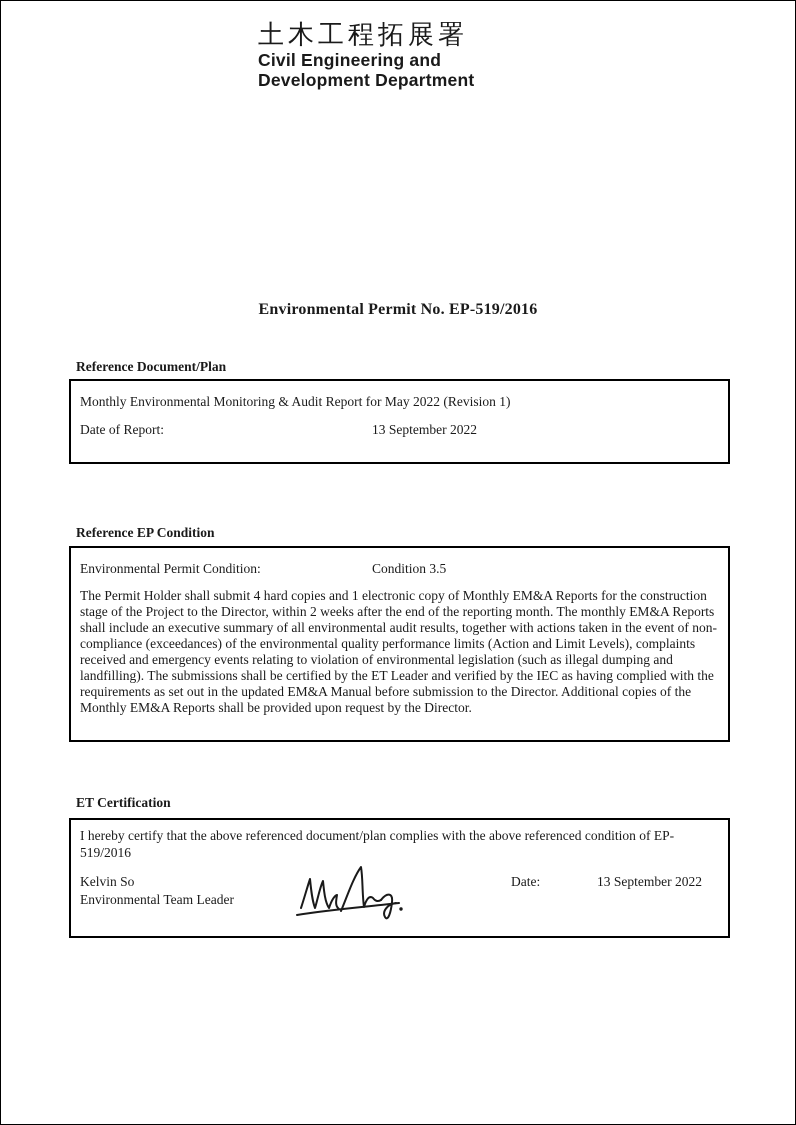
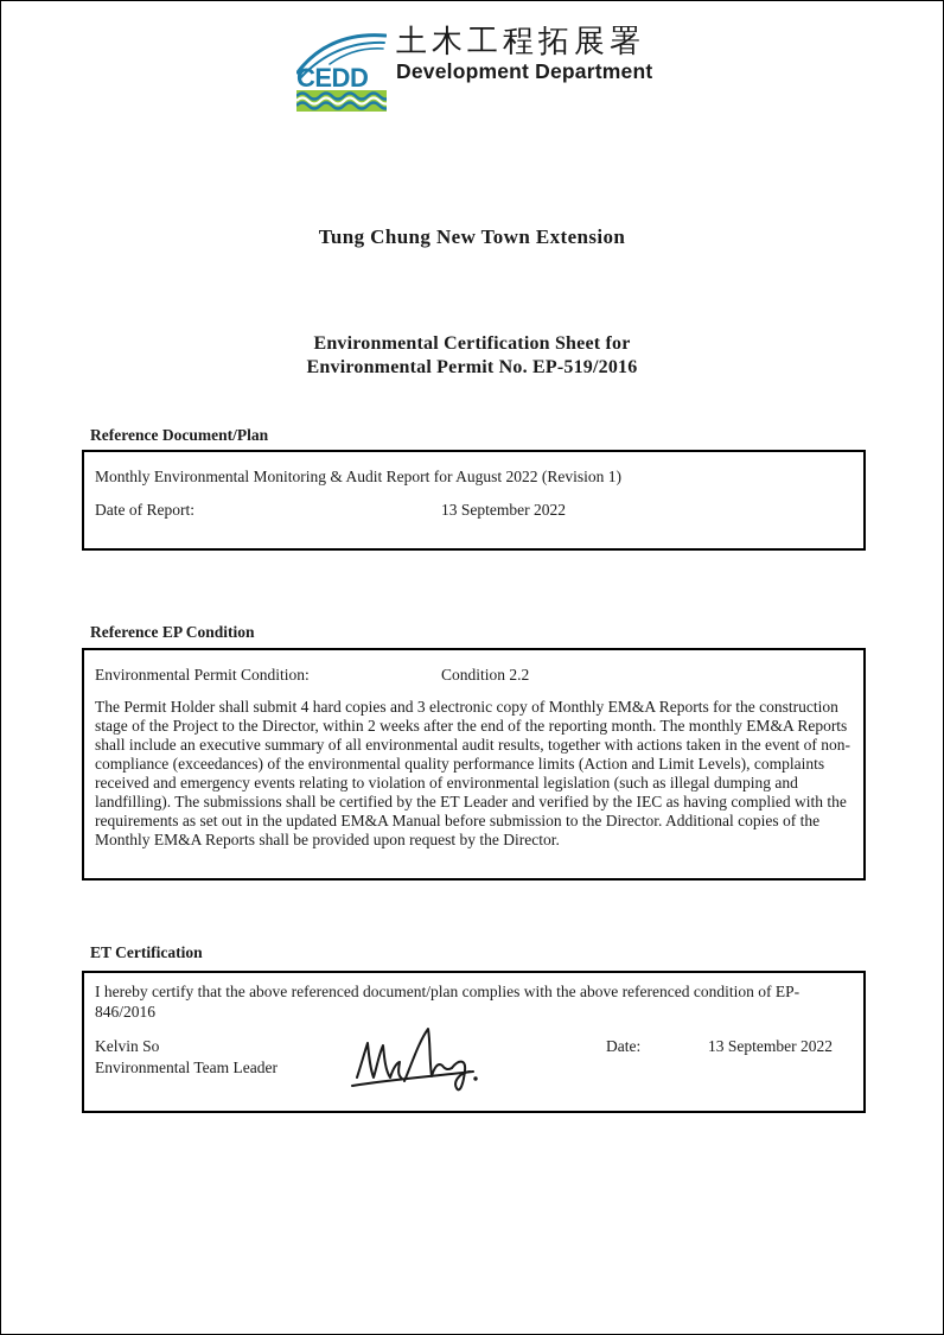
+ CEDD
  土木工程拓展署
- Civil Engineering and
  Development Department
+ Tung Chung New Town Extension
+ Environmental Certification Sheet for
  Environmental Permit No. EP-519/2016
  Reference Document/Plan
- Monthly Environmental Monitoring & Audit Report for May 2022 (Revision 1)
+ Monthly Environmental Monitoring & Audit Report for August 2022 (Revision 1)
  Date of Report:
  13 September 2022
  Reference EP Condition
  Environmental Permit Condition:
- Condition 3.5
+ Condition 2.2
- The Permit Holder shall submit 4 hard copies and 1 electronic copy of Monthly EM&A Reports for the construction stage of the Project to the Director, within 2 weeks after the end of the reporting month. The monthly EM&A Reports shall include an executive summary of all environmental audit results, together with actions taken in the event of non-compliance (exceedances) of the environmental quality performance limits (Action and Limit Levels), complaints received and emergency events relating to violation of environmental legislation (such as illegal dumping and landfilling). The submissions shall be certified by the ET Leader and verified by the IEC as having complied with the requirements as set out in the updated EM&A Manual before submission to the Director. Additional copies of the Monthly EM&A Reports shall be provided upon request by the Director.
+ The Permit Holder shall submit 4 hard copies and 3 electronic copy of Monthly EM&A Reports for the construction stage of the Project to the Director, within 2 weeks after the end of the reporting month. The monthly EM&A Reports shall include an executive summary of all environmental audit results, together with actions taken in the event of non-compliance (exceedances) of the environmental quality performance limits (Action and Limit Levels), complaints received and emergency events relating to violation of environmental legislation (such as illegal dumping and landfilling). The submissions shall be certified by the ET Leader and verified by the IEC as having complied with the requirements as set out in the updated EM&A Manual before submission to the Director. Additional copies of the Monthly EM&A Reports shall be provided upon request by the Director.
  ET Certification
- I hereby certify that the above referenced document/plan complies with the above referenced condition of EP-519/2016
+ I hereby certify that the above referenced document/plan complies with the above referenced condition of EP-846/2016
  Kelvin So
  Environmental Team Leader
  Date:
  13 September 2022
